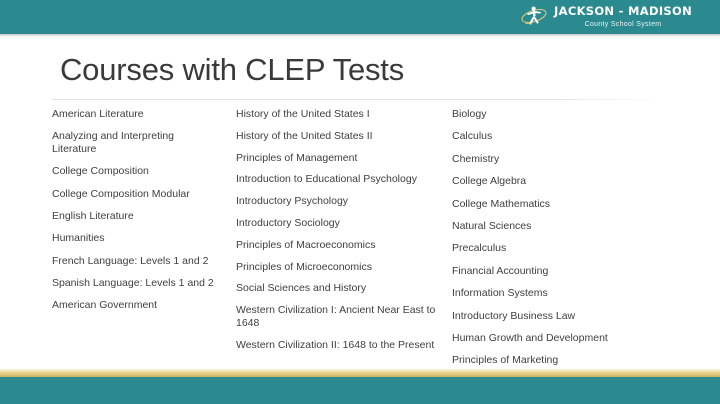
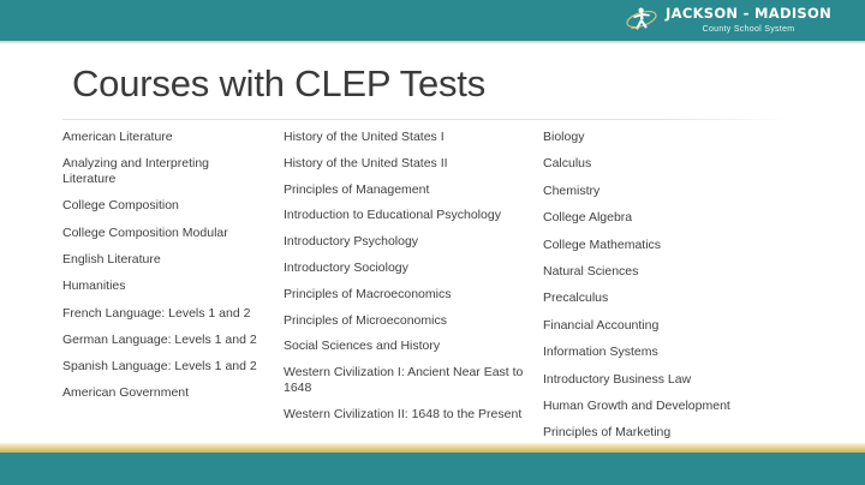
  JACKSON - MADISON
  Courses with CLEP Tests
  American Literature
  Analyzing and Interpreting Literature
  College Composition
  College Composition Modular
  English Literature
  Humanities
  French Language: Levels 1 and 2
+ German Language: Levels 1 and 2
  Spanish Language: Levels 1 and 2
  American Government
  History of the United States I
  History of the United States II
  Principles of Management
  Introduction to Educational Psychology
  Introductory Psychology
  Introductory Sociology
  Principles of Macroeconomics
  Principles of Microeconomics
  Social Sciences and History
  Western Civilization I: Ancient Near East to 1648
  Western Civilization II: 1648 to the Present
  Biology
  Calculus
  Chemistry
  College Algebra
  College Mathematics
  Natural Sciences
  Precalculus
  Financial Accounting
  Information Systems
  Introductory Business Law
  Human Growth and Development
  Principles of Marketing
